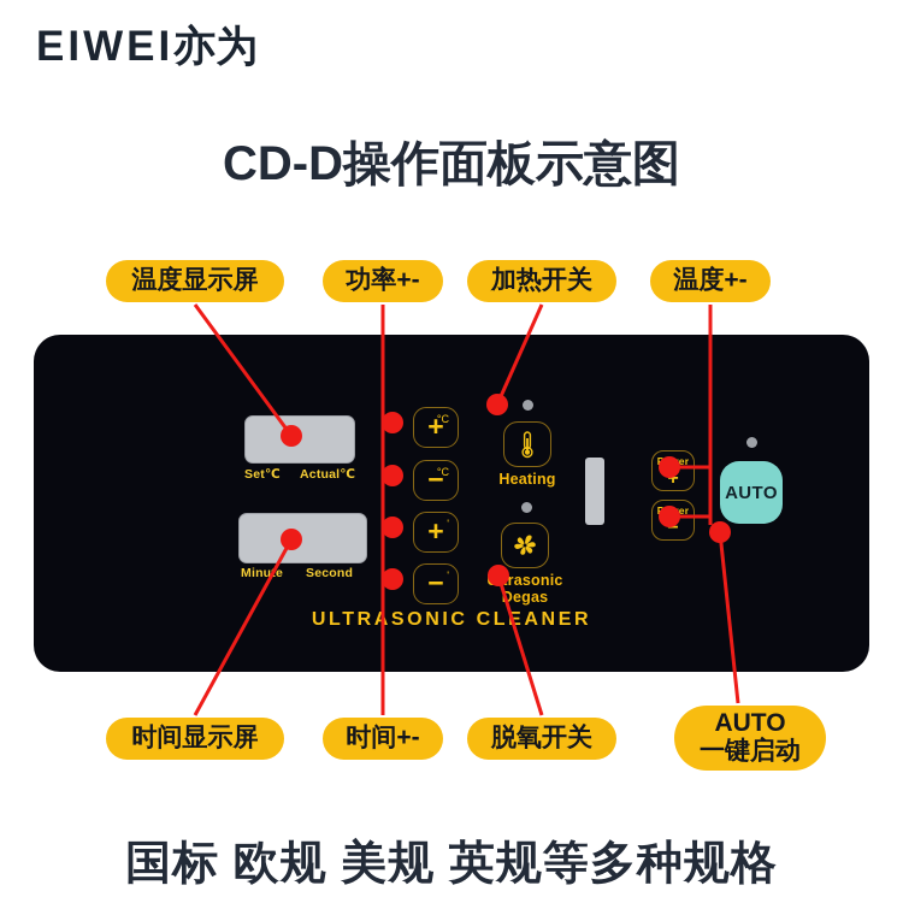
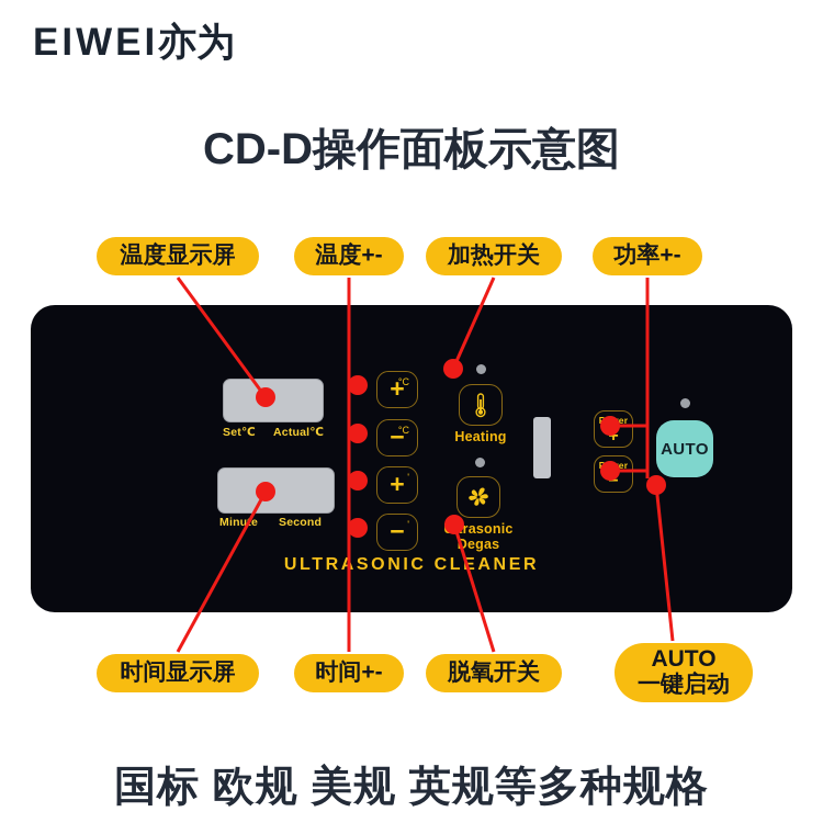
  EIWEI亦为
  CD-D操作面板示意图
  Set℃
  Actual℃
  Minue
  Second
  °C
  +
  °C
  −
  '
  +
  '
  −
  Heating
  rasonic
  Degas
  +
  −
  AUTO
  ULTRSONIC CLEANER
  温度显示屏
- 功率+-
+ 温度+-
  加热开关
- 温度+-
+ 功率+-
  时间显示屏
  时间+-
  脱氧开关
  AUTO
  一键启动
  国标 欧规 美规 英规等多种规格
